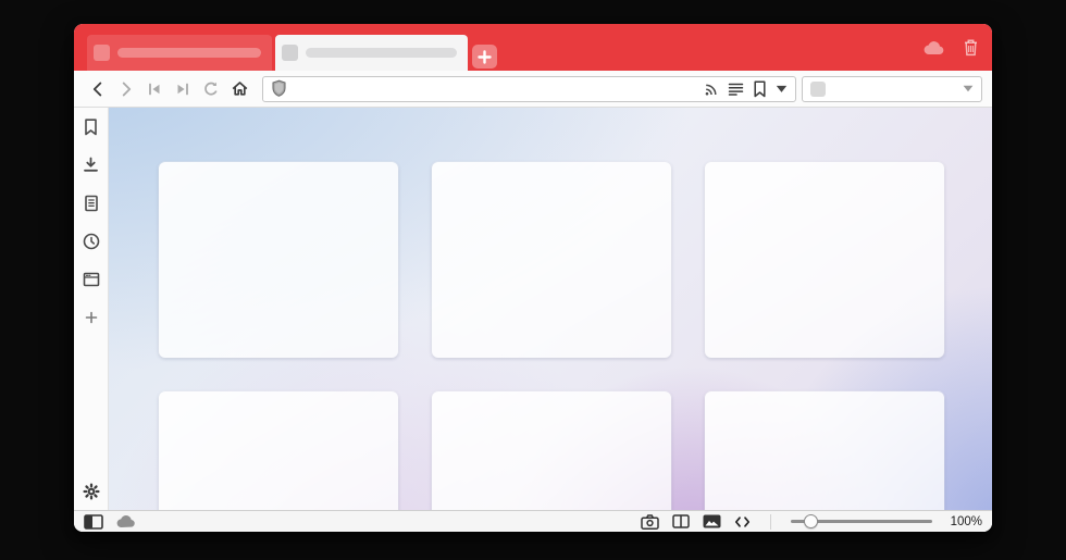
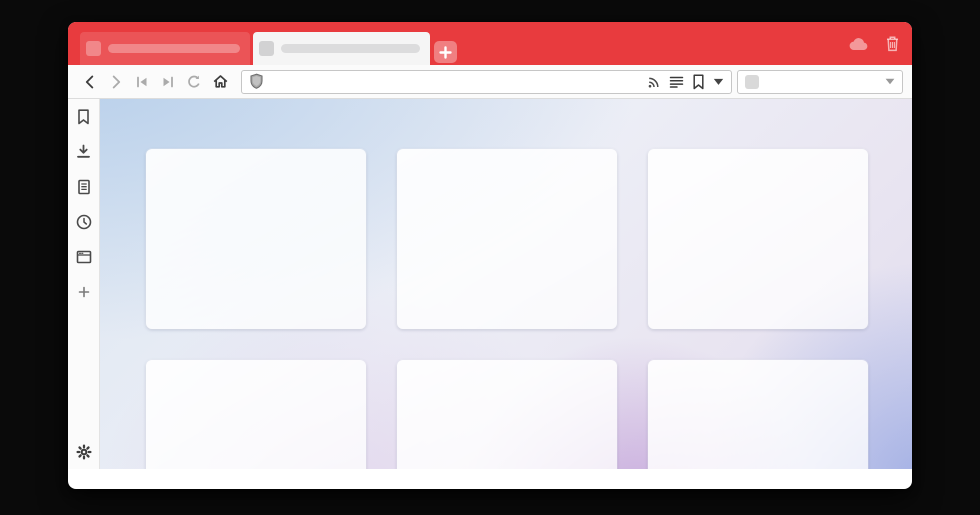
- 100%
